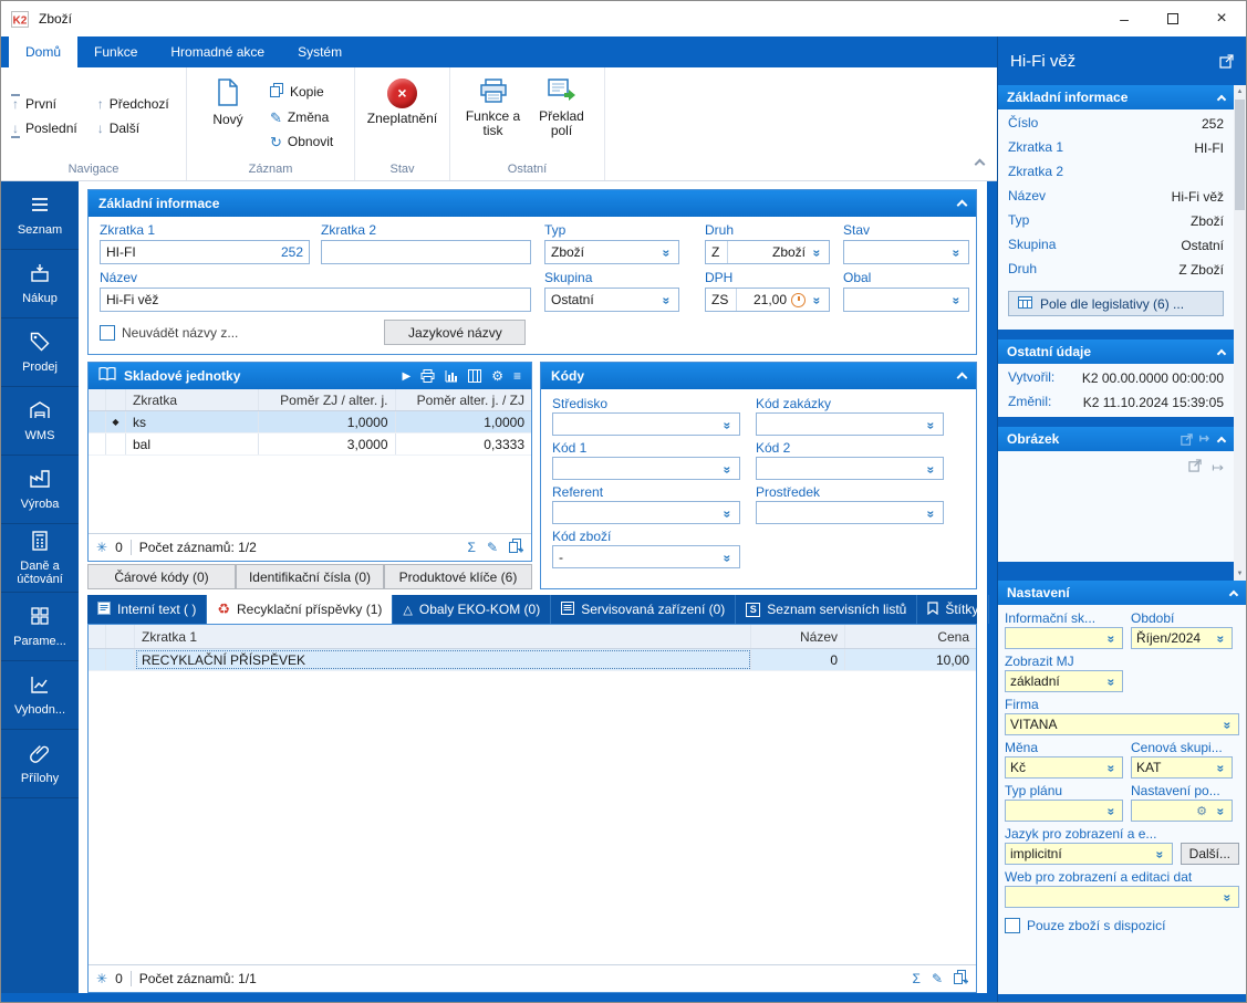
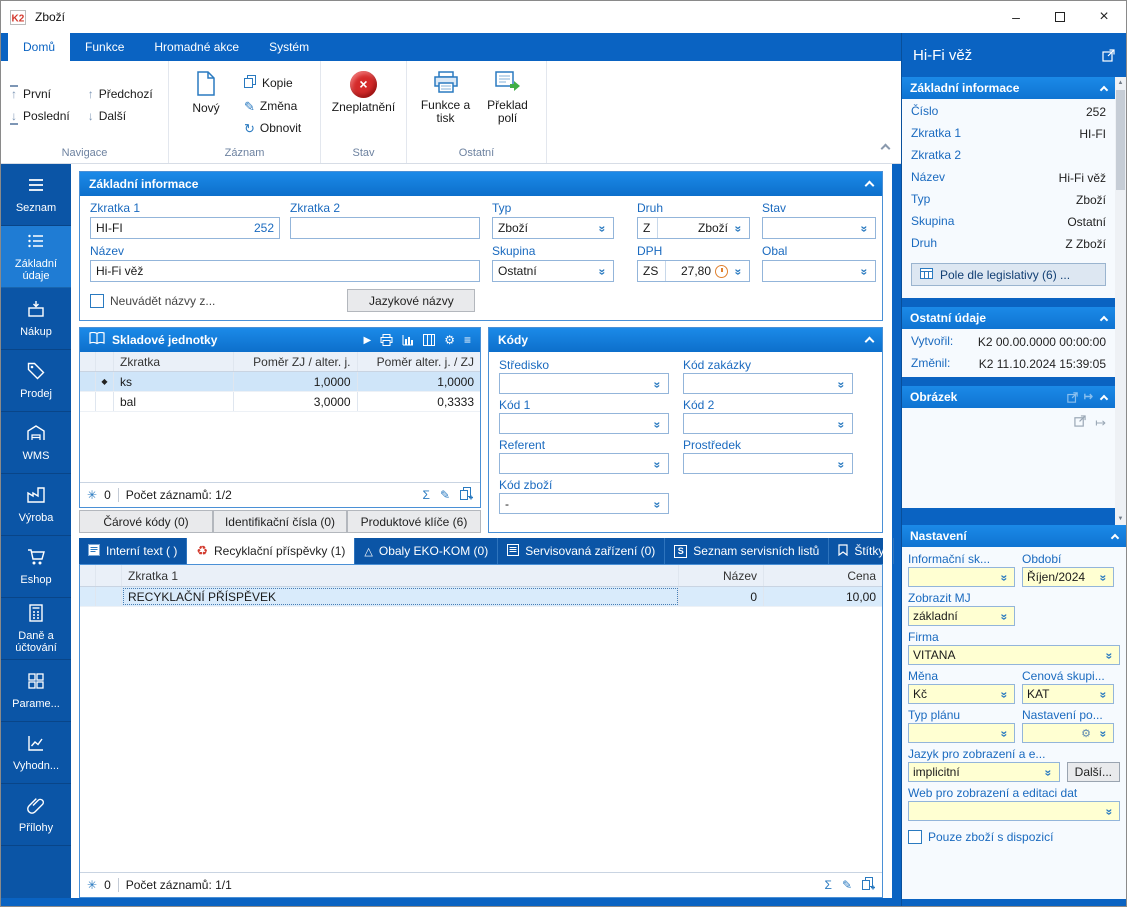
  K2
  Zboží
  –
  ×
  Domů
  Funkce
  Hromadné akce
  Systém
  ↑
  První
  ↑
  Předchozí
  ↓
  Poslední
  ↓
  Další
  Navigace
  Nový
  Kopie
  ✎
  Změna
  ↻
  Obnovit
  Záznam
  ×
  Zneplatnění
  Stav
  Funkce a tisk
  Překlad polí
  Ostatní
  Seznam
+ Základní údaje
  Nákup
  Prodej
  WMS
  Výroba
+ Eshop
  Daně a účtování
  Parame...
  Vyhodn...
  Přílohy
  Základní informace
  Zkratka 1
  HI-FI
  252
  Zkratka 2
  Typ
  Zboží
  Druh
  Z
  Zboží
  Stav
  Název
  Hi-Fi věž
  Skupina
  Ostatní
  DPH
  ZS
- 21,00
+ 27,80
  Obal
  Neuvádět názvy z...
  Jazykové názvy
  Skladové jednotky
  ▶
  ⚙
  ≡
  Zkratka
  Poměr ZJ / alter. j.
  Poměr alter. j. / ZJ
  ◆
  ks
  1,0000
  1,0000
  bal
  3,0000
  0,3333
  ✳
  0
  Počet záznamů: 1/2
  Σ
  ✎
  Čárové kódy (0)
  Identifikační čísla (0)
  Produktové klíče (6)
  Kódy
  Středisko
  Kód zakázky
  Kód 1
  Kód 2
  Referent
  Prostředek
  Kód zboží
  -
  Interní text ( )
  ♻
  Recyklační příspěvky (1)
  △
  Obaly EKO-KOM (0)
  Servisovaná zařízení (0)
  S
  Seznam servisních listů
  Štítky
  Zkratka 1
  Název
  Cena
  RECYKLAČNÍ PŘÍSPĚVEK
  0
  10,00
  ✳
  0
  Počet záznamů: 1/1
  Σ
  ✎
  Hi-Fi věž
  Základní informace
  Číslo
  252
  Zkratka 1
  HI-FI
  Zkratka 2
  Název
  Hi-Fi věž
  Typ
  Zboží
  Skupina
  Ostatní
  Druh
  Z Zboží
  Pole dle legislativy (6) ...
  Ostatní údaje
  Vytvořil:
  K2 00.00.0000 00:00:00
  Změnil:
  K2 11.10.2024 15:39:05
  Obrázek
  ↦
  ↦
  Nastavení
  Informační sk...
  Období
  Říjen/2024
  Zobrazit MJ
  základní
  Firma
  VITANA
  Měna
  Kč
  Cenová skupi...
  KAT
  Typ plánu
  Nastavení po...
  ⚙
  Jazyk pro zobrazení a e...
  implicitní
  Další...
  Web pro zobrazení a editaci dat
  Pouze zboží s dispozicí
